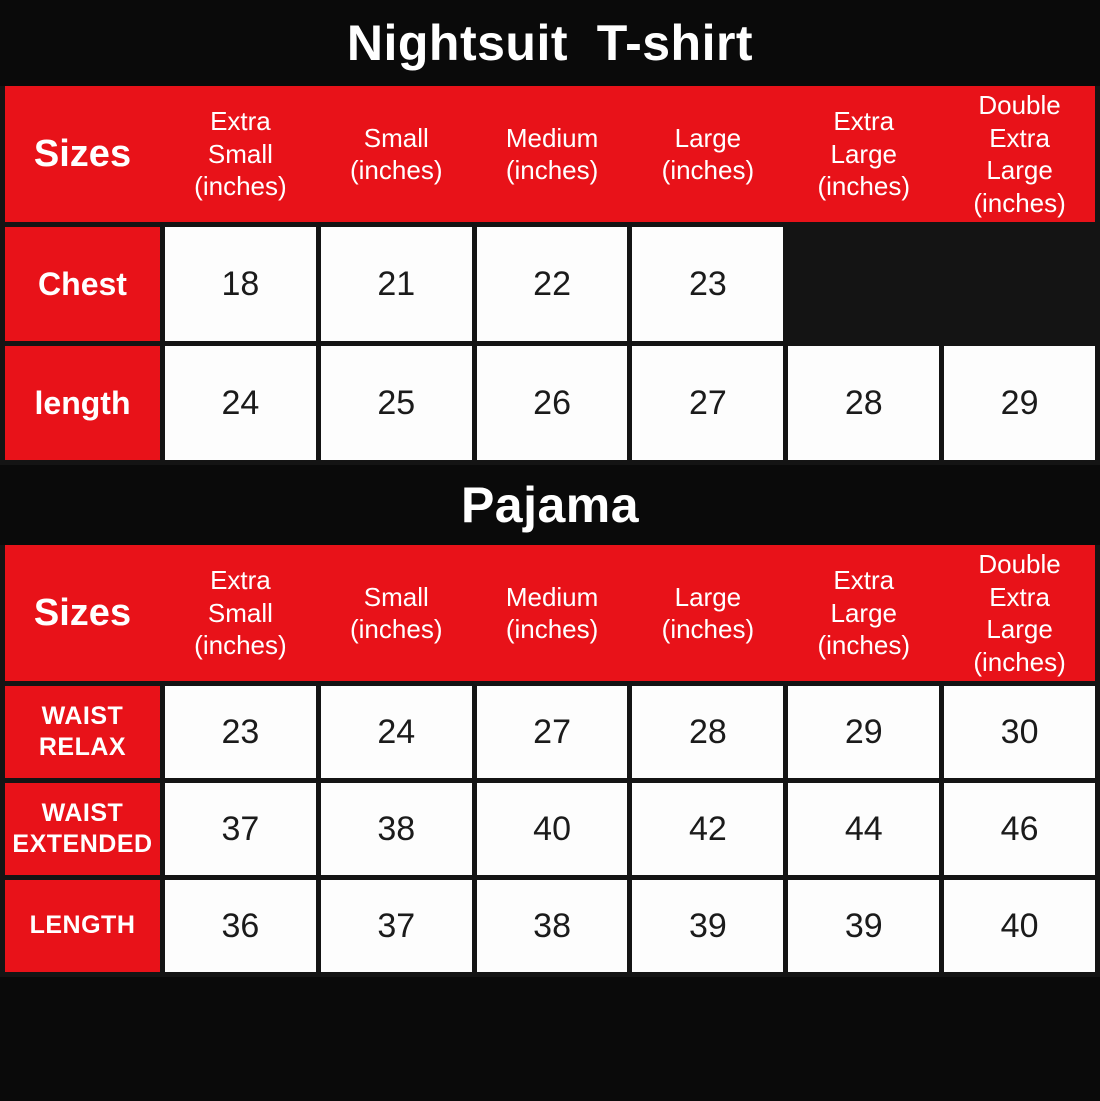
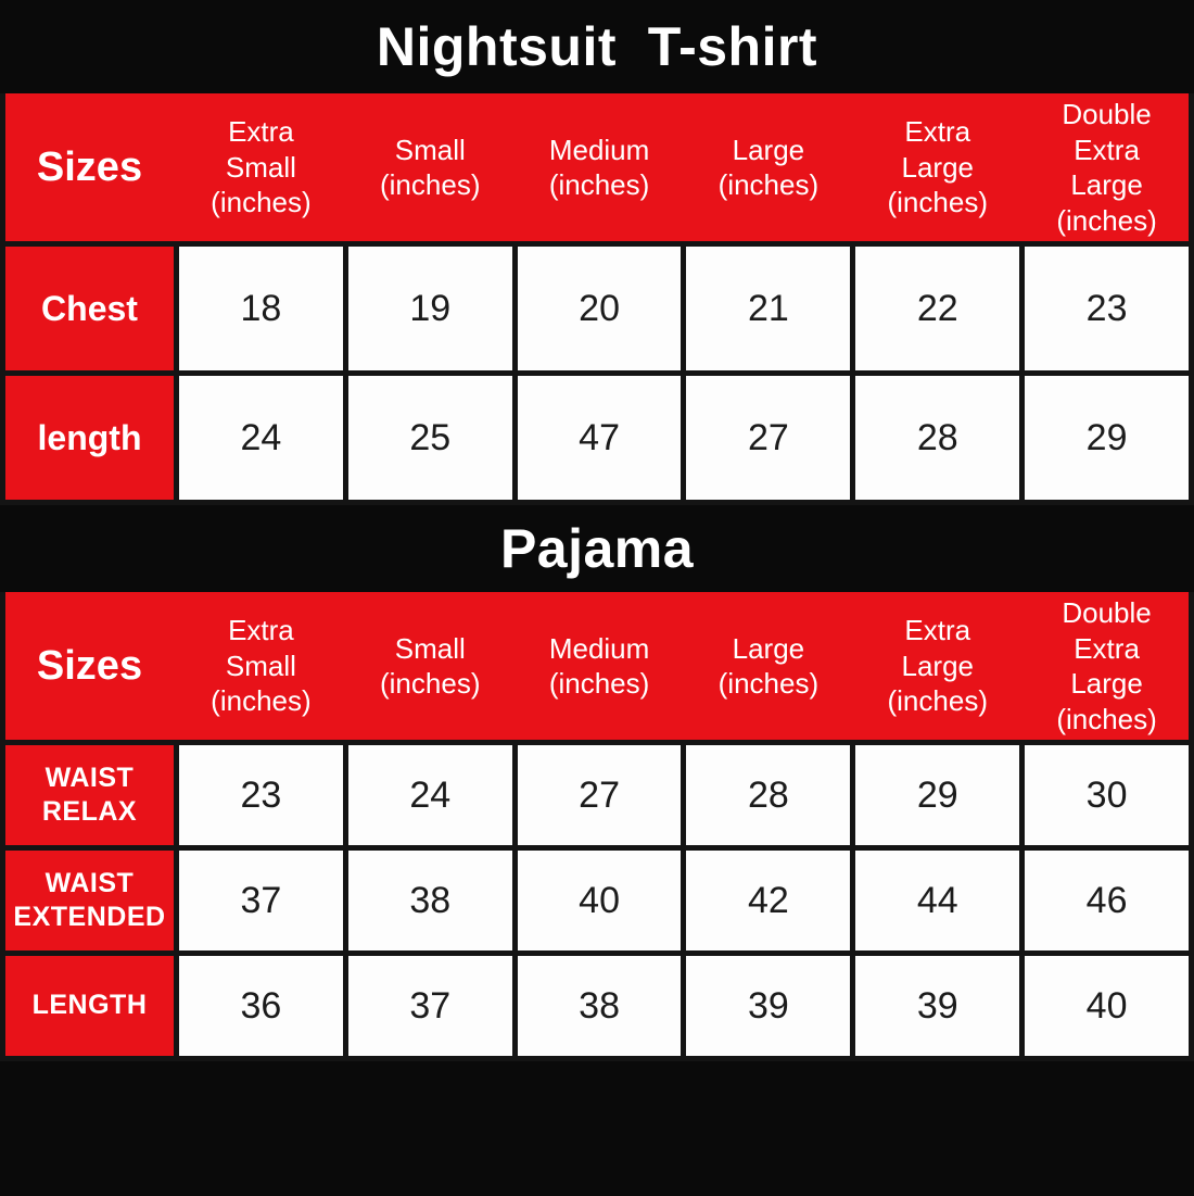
  Nightsuit T-shirt
  Sizes
  Extra
  Small
  (inches)
  Small
  (inches)
  Medium
  (inches)
  Large
  (inches)
  Extra
  Large
  (inches)
  Double
  Extra
  Large
  (inches)
  Chest
  18
+ 19
+ 20
  21
  22
  23
  length
  24
  25
- 26
+ 47
  27
  28
  29
  Pajama
  Sizes
  Extra
  Small
  (inches)
  Small
  (inches)
  Medium
  (inches)
  Large
  (inches)
  Extra
  Large
  (inches)
  Double
  Extra
  Large
  (inches)
  WAIST
  RELAX
  23
  24
  27
  28
  29
  30
  WAIST
  EXTENDED
  37
  38
  40
  42
  44
  46
  LENGTH
  36
  37
  38
  39
  39
  40
